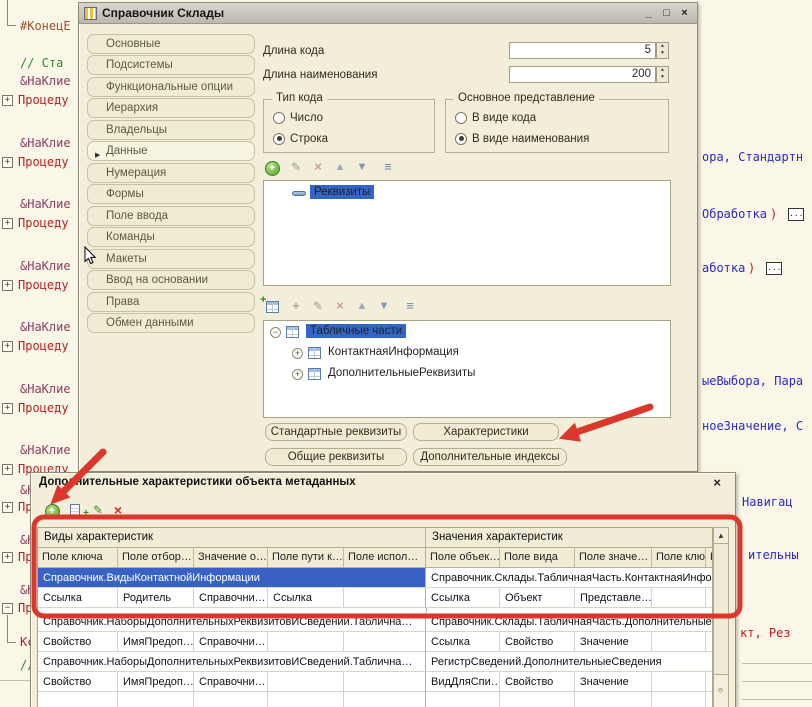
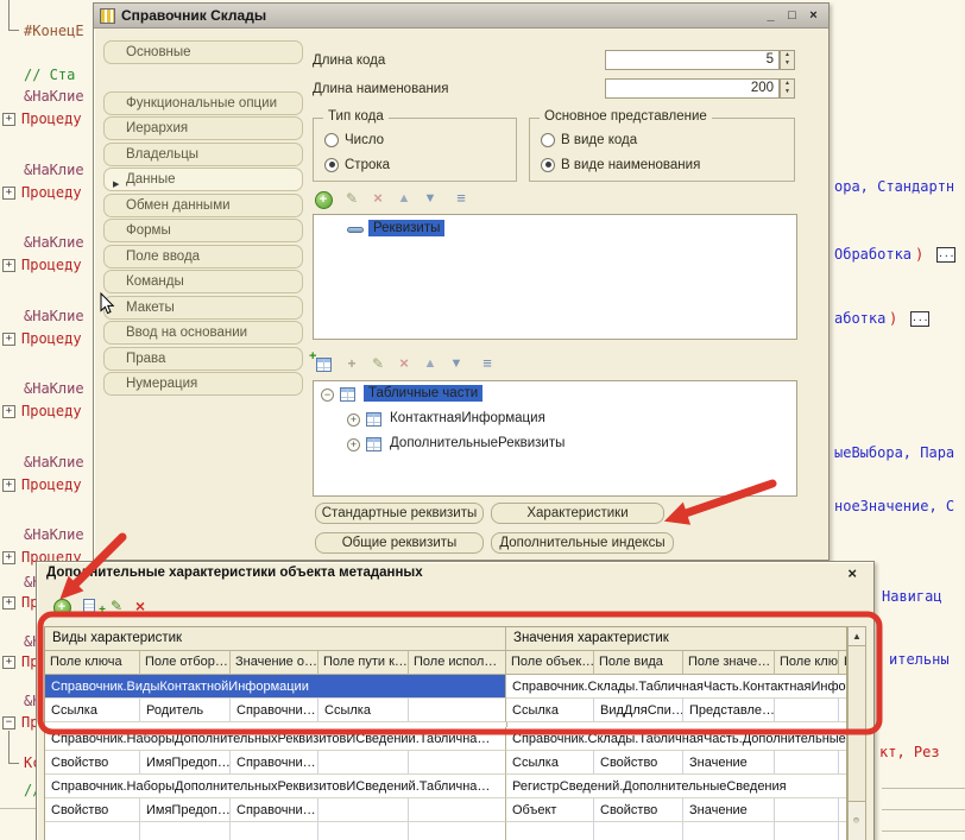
  #КонецЕ
  // Ста
  &НаКлие
  +
  Процеду
  &НаКлие
  +
  Процеду
  &НаКлие
  +
  Процеду
  &НаКлие
  +
  Процеду
  &НаКлие
  +
  Процеду
  &НаКлие
  +
  Процеду
  &НаКлие
  +
  Процеду
  +
  Пр
  +
  Пр
  −
  Пр
  ора, Стандартн
  Обработка
  )
  ...
  аботка
  )
  ...
  ыеВыбора, Пара
  ноеЗначение, С
  Навигац
  ительны
  кт, Рез
  Справочник Склады
  _
  □
  ×
  Основные
- Подсистемы
  Функциональные опции
  Иерархия
  Владельцы
  Данные
- Нумерация
+ Обмен данными
  Формы
  Поле ввода
  Команды
  Макеты
  Ввод на основании
  Права
- Обмен данными
+ Нумерация
  Длина кода
  5
  Длина наименования
  200
  Тип кода
  Число
  Строка
  Основное представление
  В виде кода
  В виде наименования
  +
  ✎
  ×
  ▲
  ▼
  ≡
  Реквизиты
  +
  +
  ✎
  ×
  ▲
  ▼
  ≡
  −
  Табличные части
  +
  КонтактнаяИнформация
  +
  ДополнительныеРеквизиты
  Стандартные реквизиты
  Характеристики
  Общие реквизиты
  Дополнительные индексы
  Допонительные характеристики объекта метаданных
  ×
  +
  +
  ✎
  ×
  Виды характеристик
  Значения характеристик
  Поле ключа
  Поле отбор…
  Значение о…
  Поле пути к…
  Поле испол…
  Поле объек…
  Поле вида
  Поле значе…
  Поле клю
  Справочник.ВидыКонтактнойИнформации
  Справочник.Склады.ТабличнаяЧасть.КонтактнаяИнфо
  Ссылка
  Родитель
  Справочни…
  Ссылка
  Ссылка
- Объект
+ ВидДляСпи…
  Представле…
  Справочник.НаборыДополнительныхРеквизитовИСведений.Таблична…
  Справочник.Склады.ТабличнаяЧасть.Дополнительные
  Свойство
  ИмяПредоп…
  Справочни…
  Ссылка
  Свойство
  Значение
  Справочник.НаборыДополнительныхРеквизитовИСведений.Таблична…
  РегистрСведений.ДополнительныеСведения
  Свойство
  ИмяПредоп…
  Справочни…
- ВидДляСпи…
+ Объект
  Свойство
  Значение
  ▲
